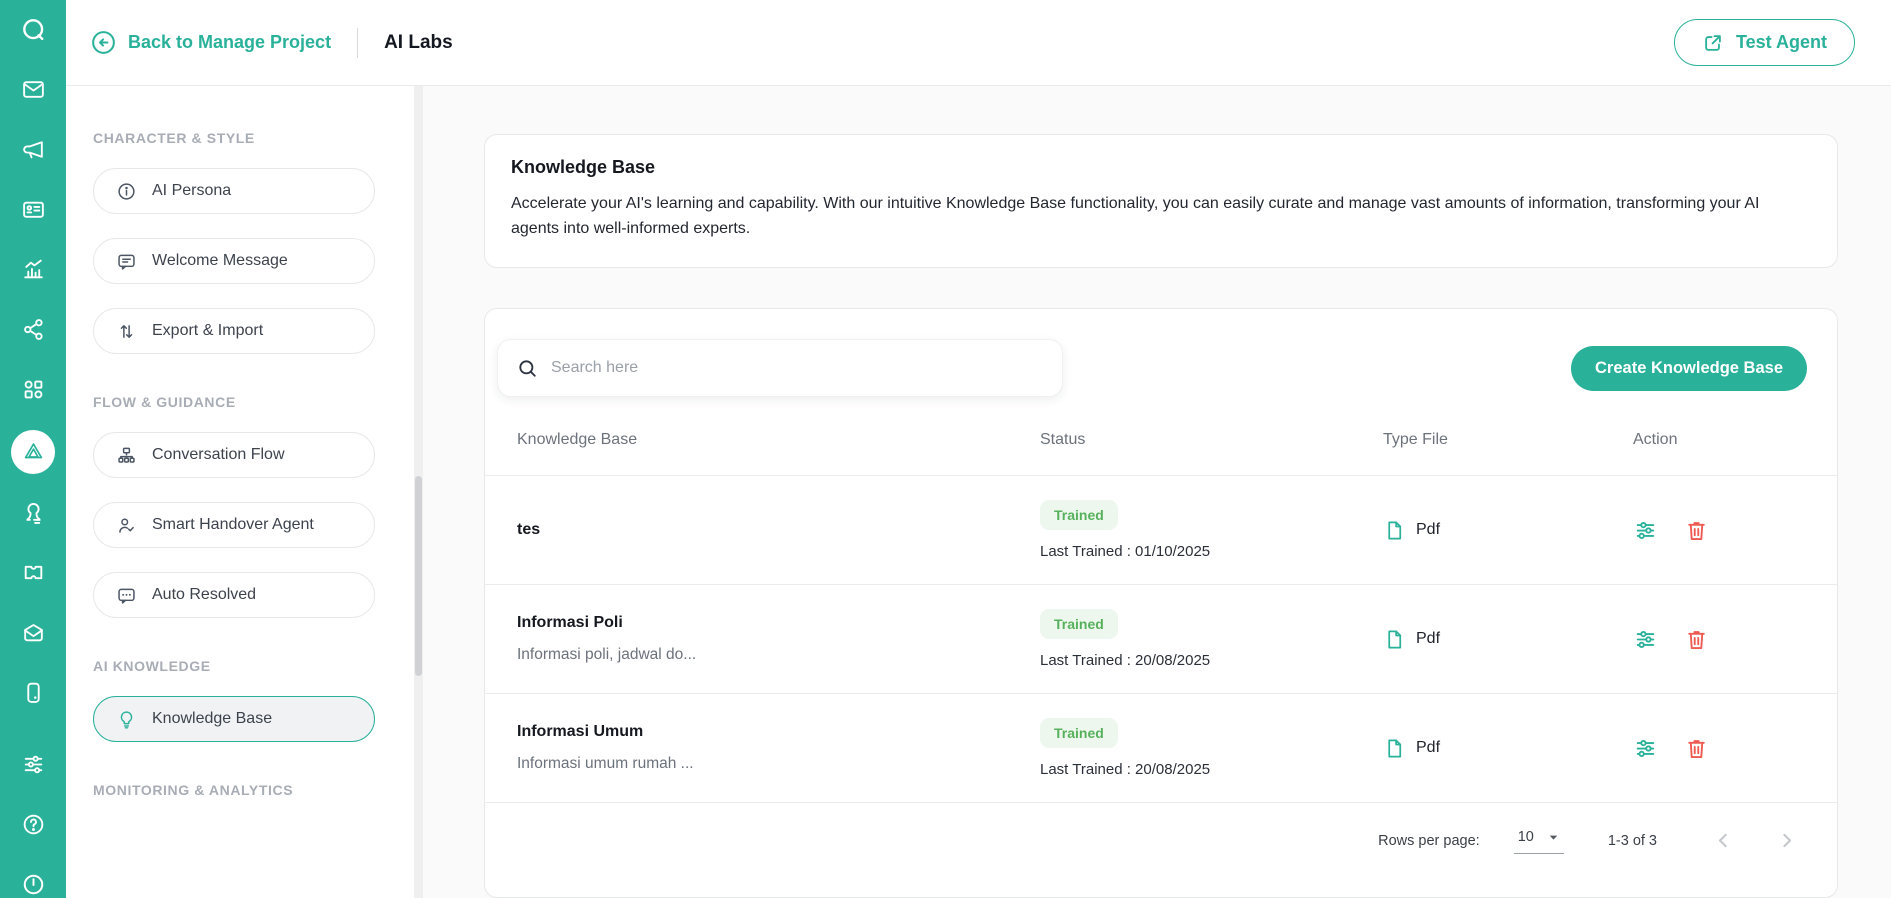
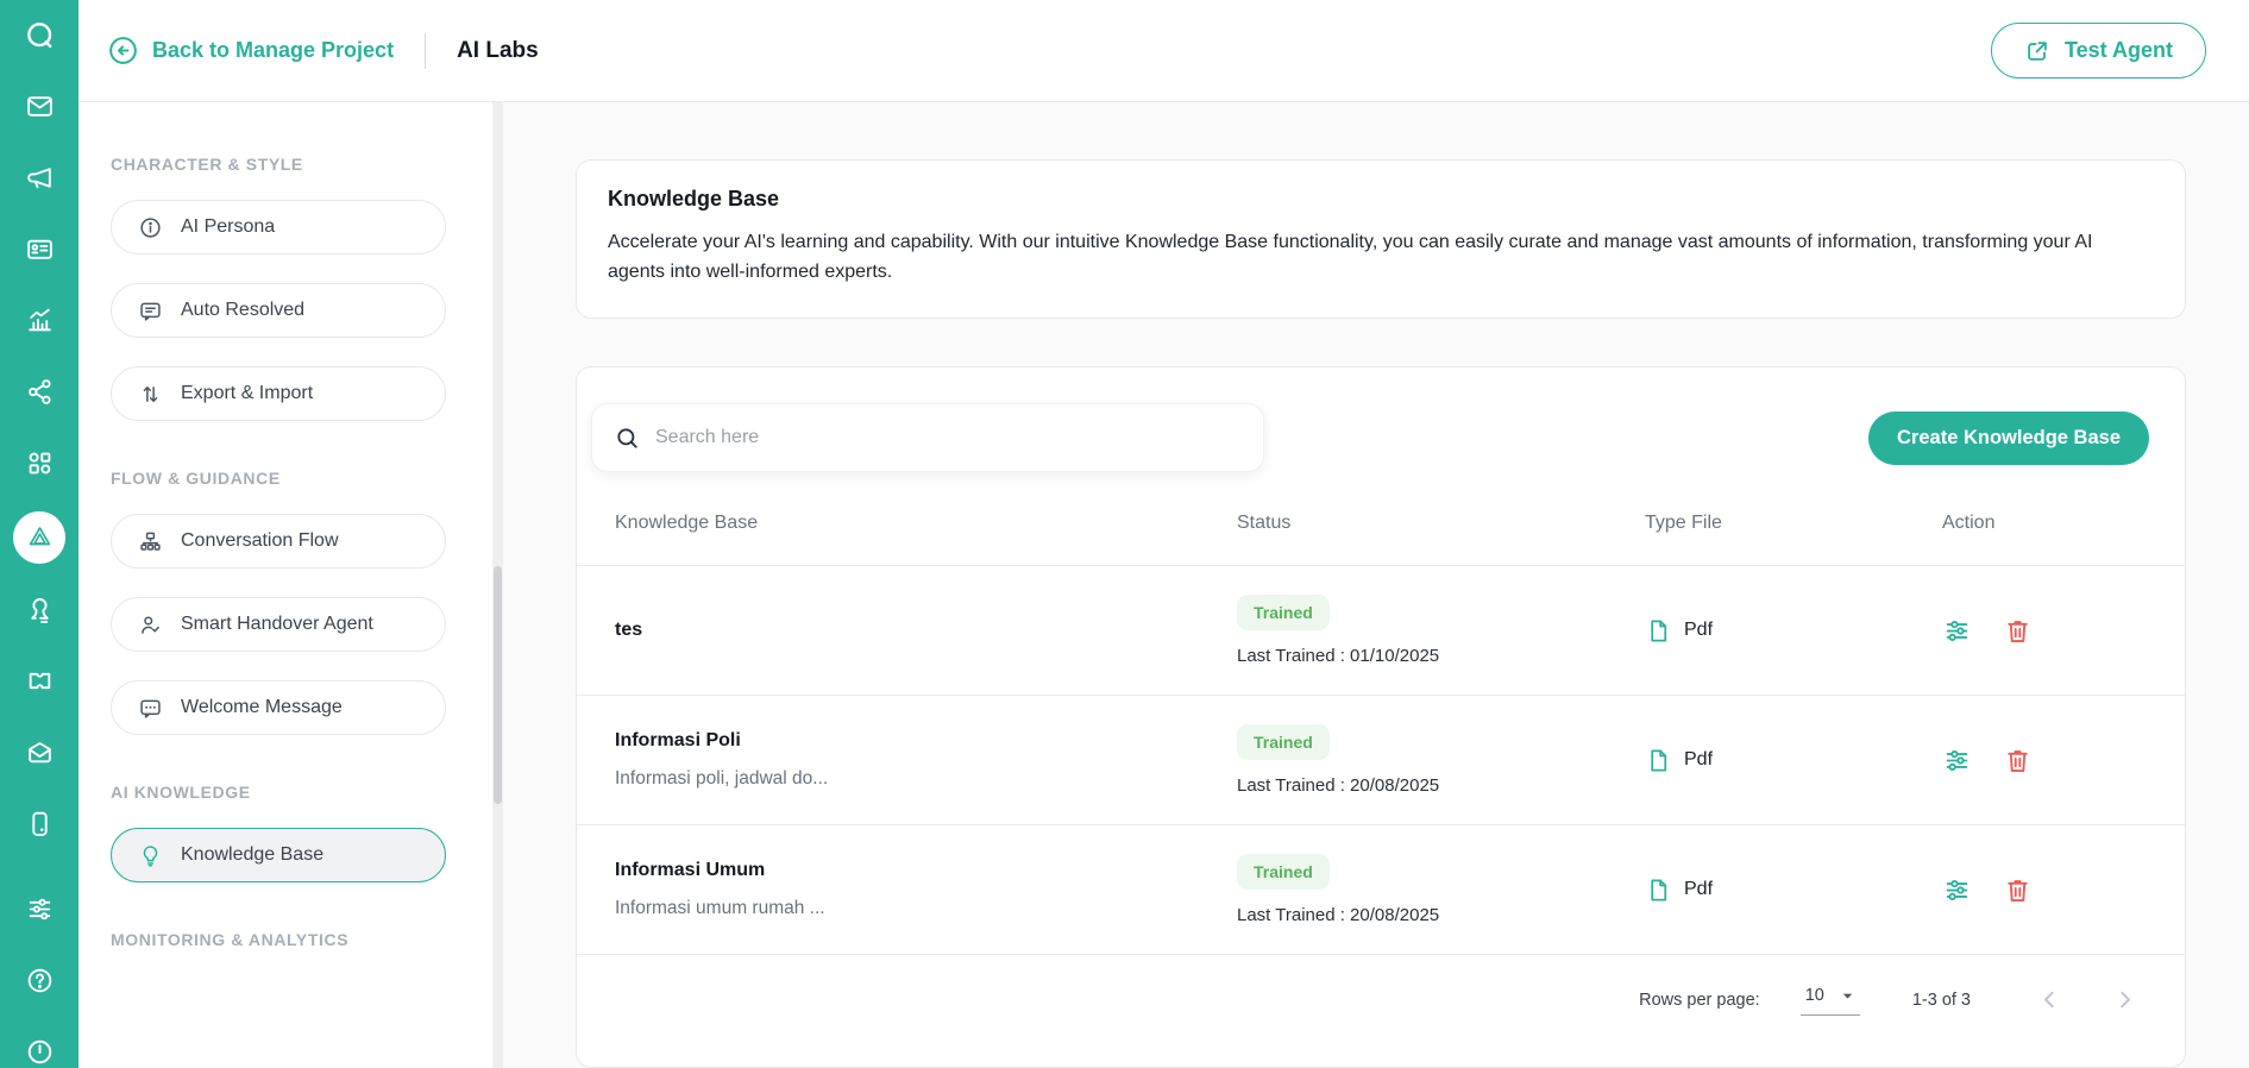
  Back to Manage Project
  AI Labs
  Test Agent
  CHARACTER & STYLE
  AI Persona
- Welcome Message
+ Auto Resolved
  Export & Import
  FLOW & GUIDANCE
  Conversation Flow
  Smart Handover Agent
- Auto Resolved
+ Welcome Message
  AI KNOWLEDGE
  Knowledge Base
  MONITORING & ANALYTICS
  Knowledge Base
  Accelerate your AI's learning and capability. With our intuitive Knowledge Base functionality, you can easily curate and manage vast amounts of information, transforming your AI agents into well-informed experts.
  Search here
  Create Knowledge Base
  Knowledge Base
  Status
  Type File
  Action
  tes
  Trained
  Last Trained : 01/10/2025
  Pdf
  Informasi Poli
  Informasi poli, jadwal do...
  Trained
  Last Trained : 20/08/2025
  Pdf
  Informasi Umum
  Informasi umum rumah ...
  Trained
  Last Trained : 20/08/2025
  Pdf
  Rows per page:
  10
  1-3 of 3
